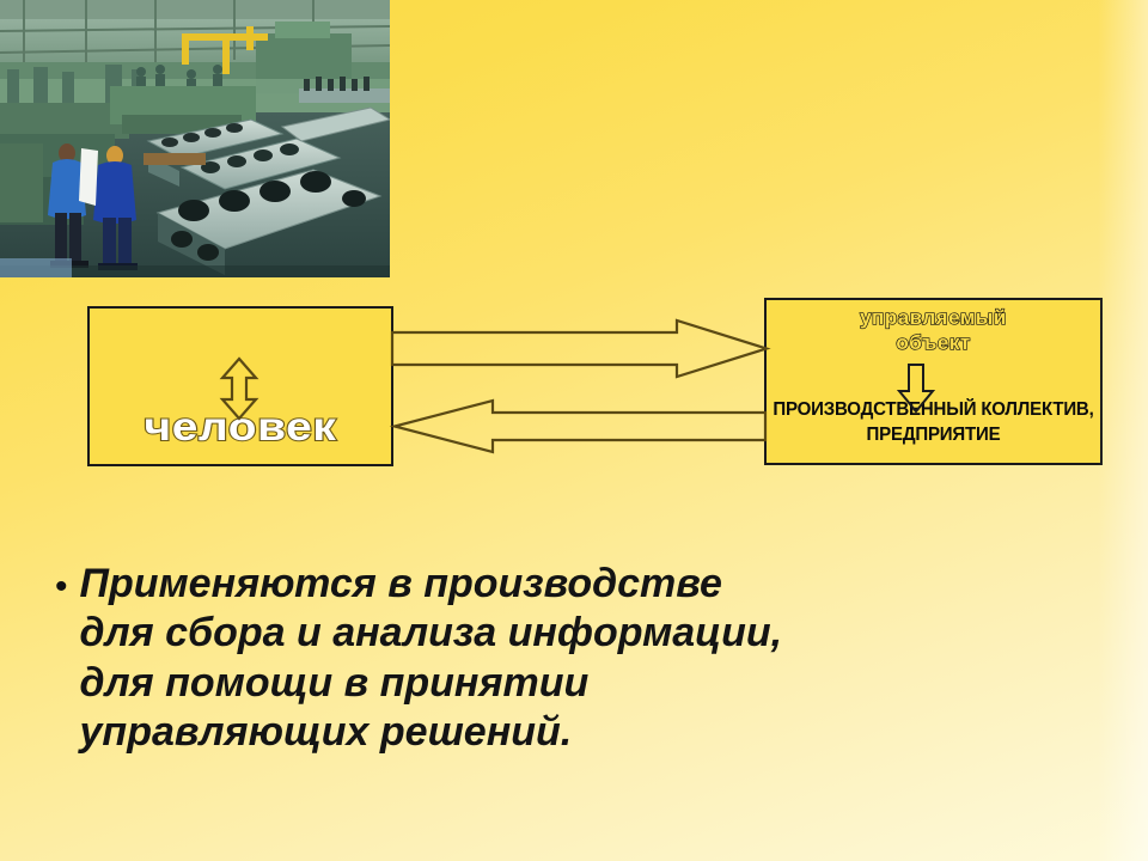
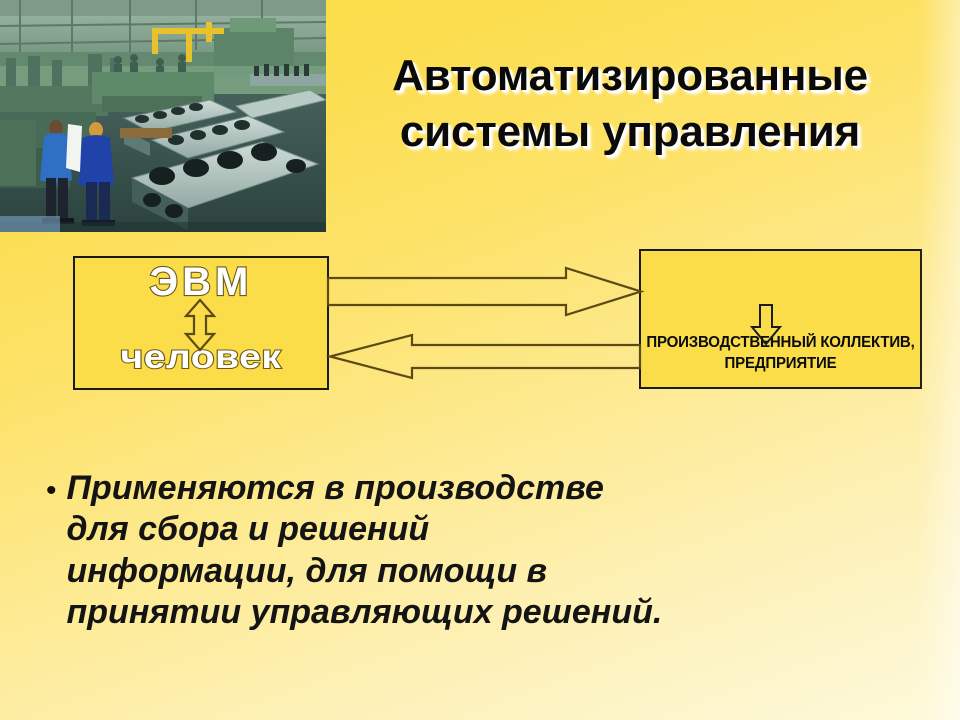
+ Автоматизированные системы управления
+ ЭВМ
  человек
- управляемый
- объект
  ПРОИЗВОДСТВННЫЙ КОЛЛЕКТИВ,
  ПРЕДПРИЯТИЕ
  •
- Применяются в производстве для сбора и анализа информации, для помощи в принятии управляющих решений.
+ Применяются в производстве для сбора и решений информации, для помощи в принятии управляющих решений.
